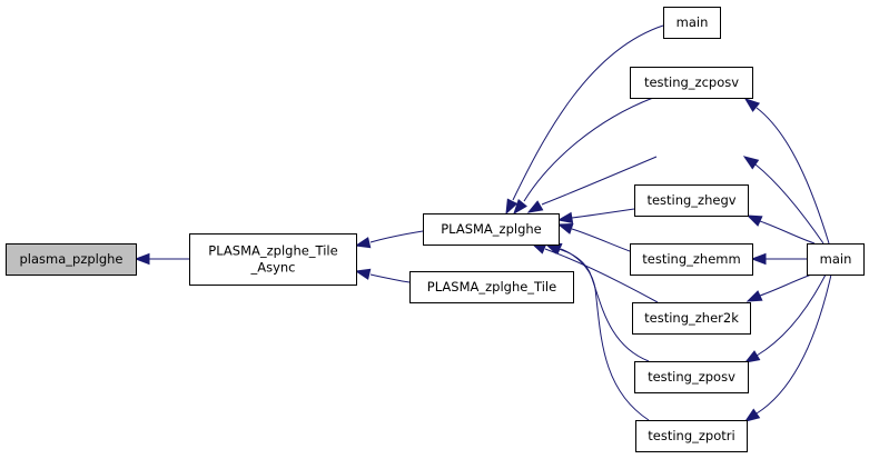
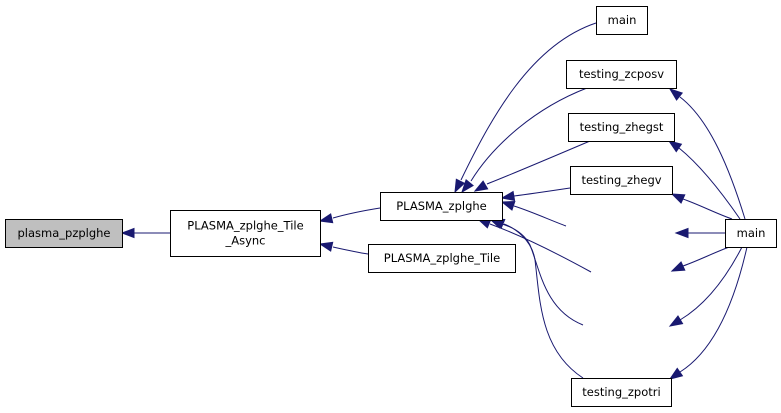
  plasma_pzplghe
  PLASMA_zplghe_Tile
  _Async
  PLASMA_zplghe
  PLASMA_zplghe_Tile
  main
  testing_zcposv
+ testing_zhegst
  testing_zhegv
- testing_zhemm
- testing_zher2k
- testing_zposv
  testing_zpotri
  main
